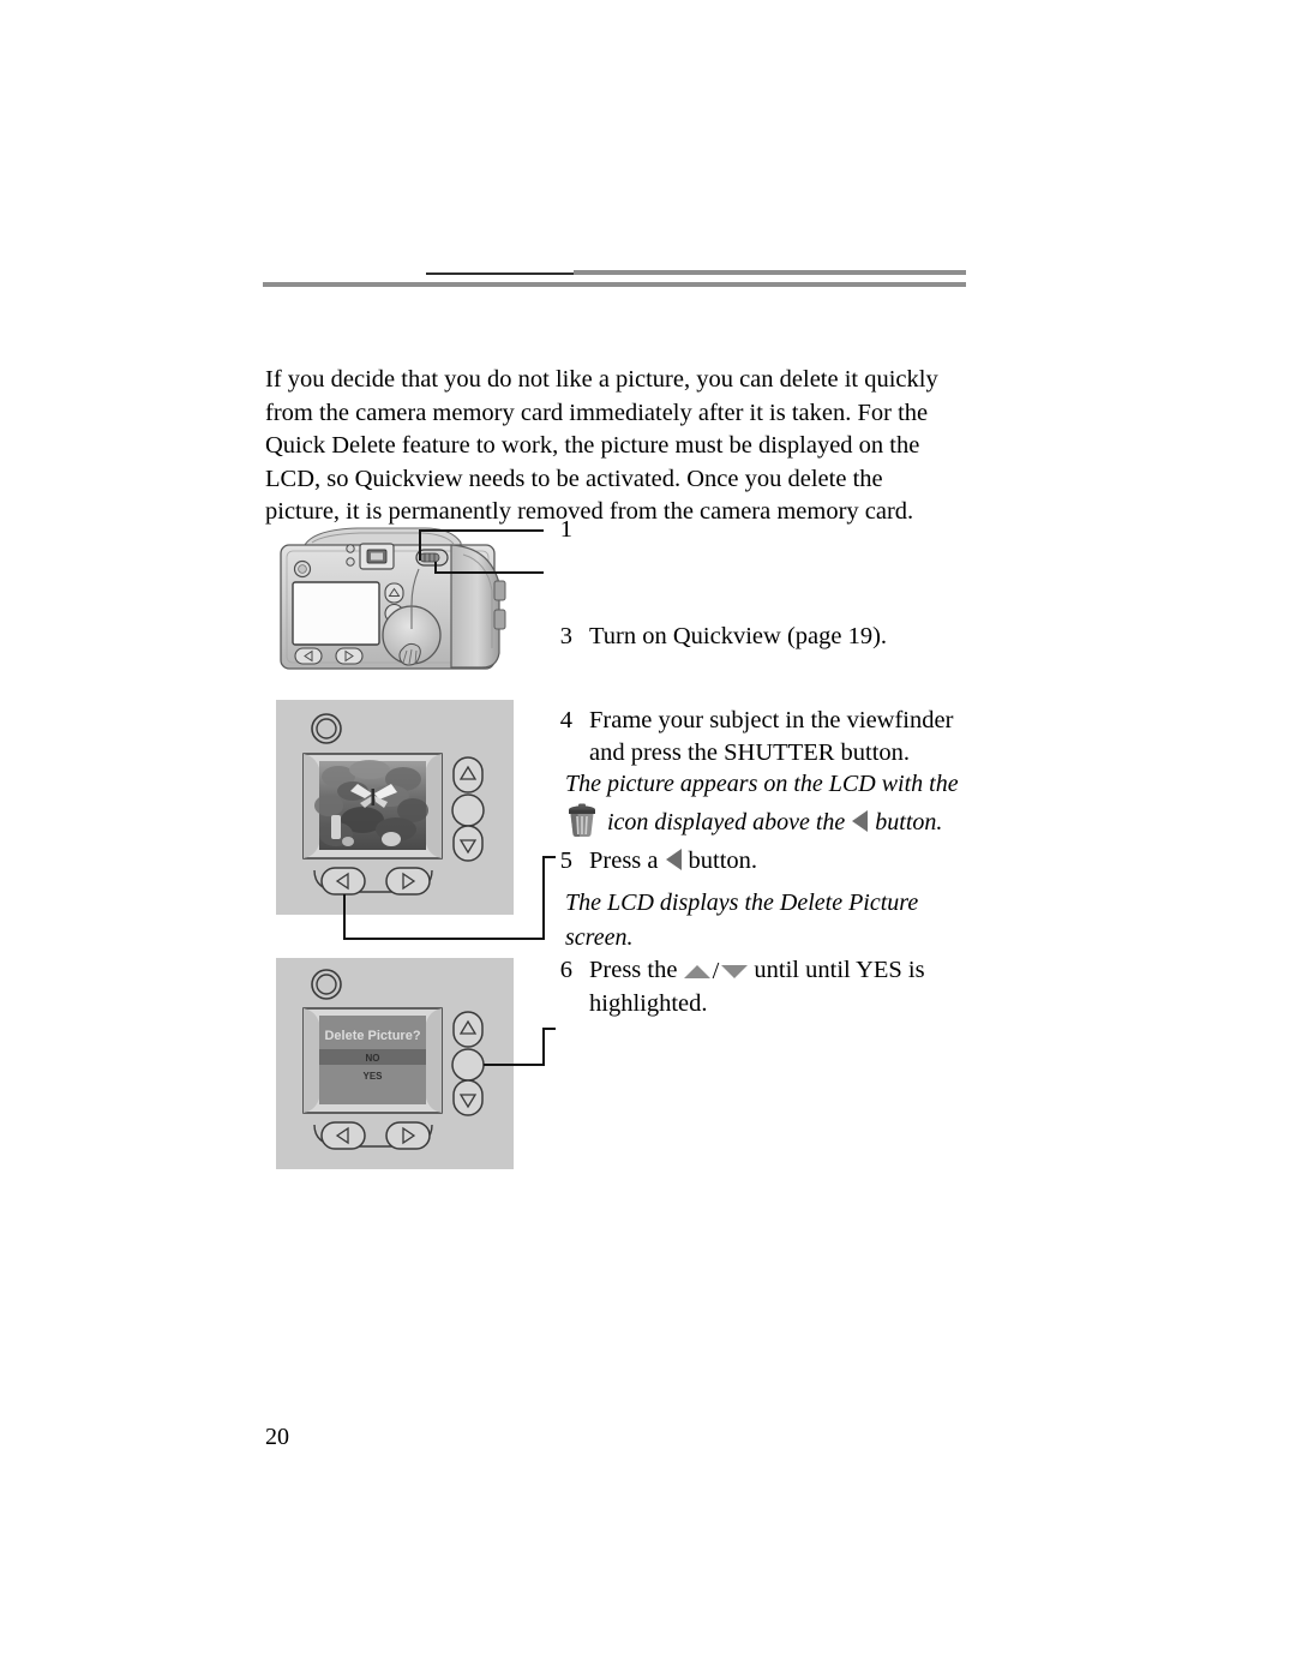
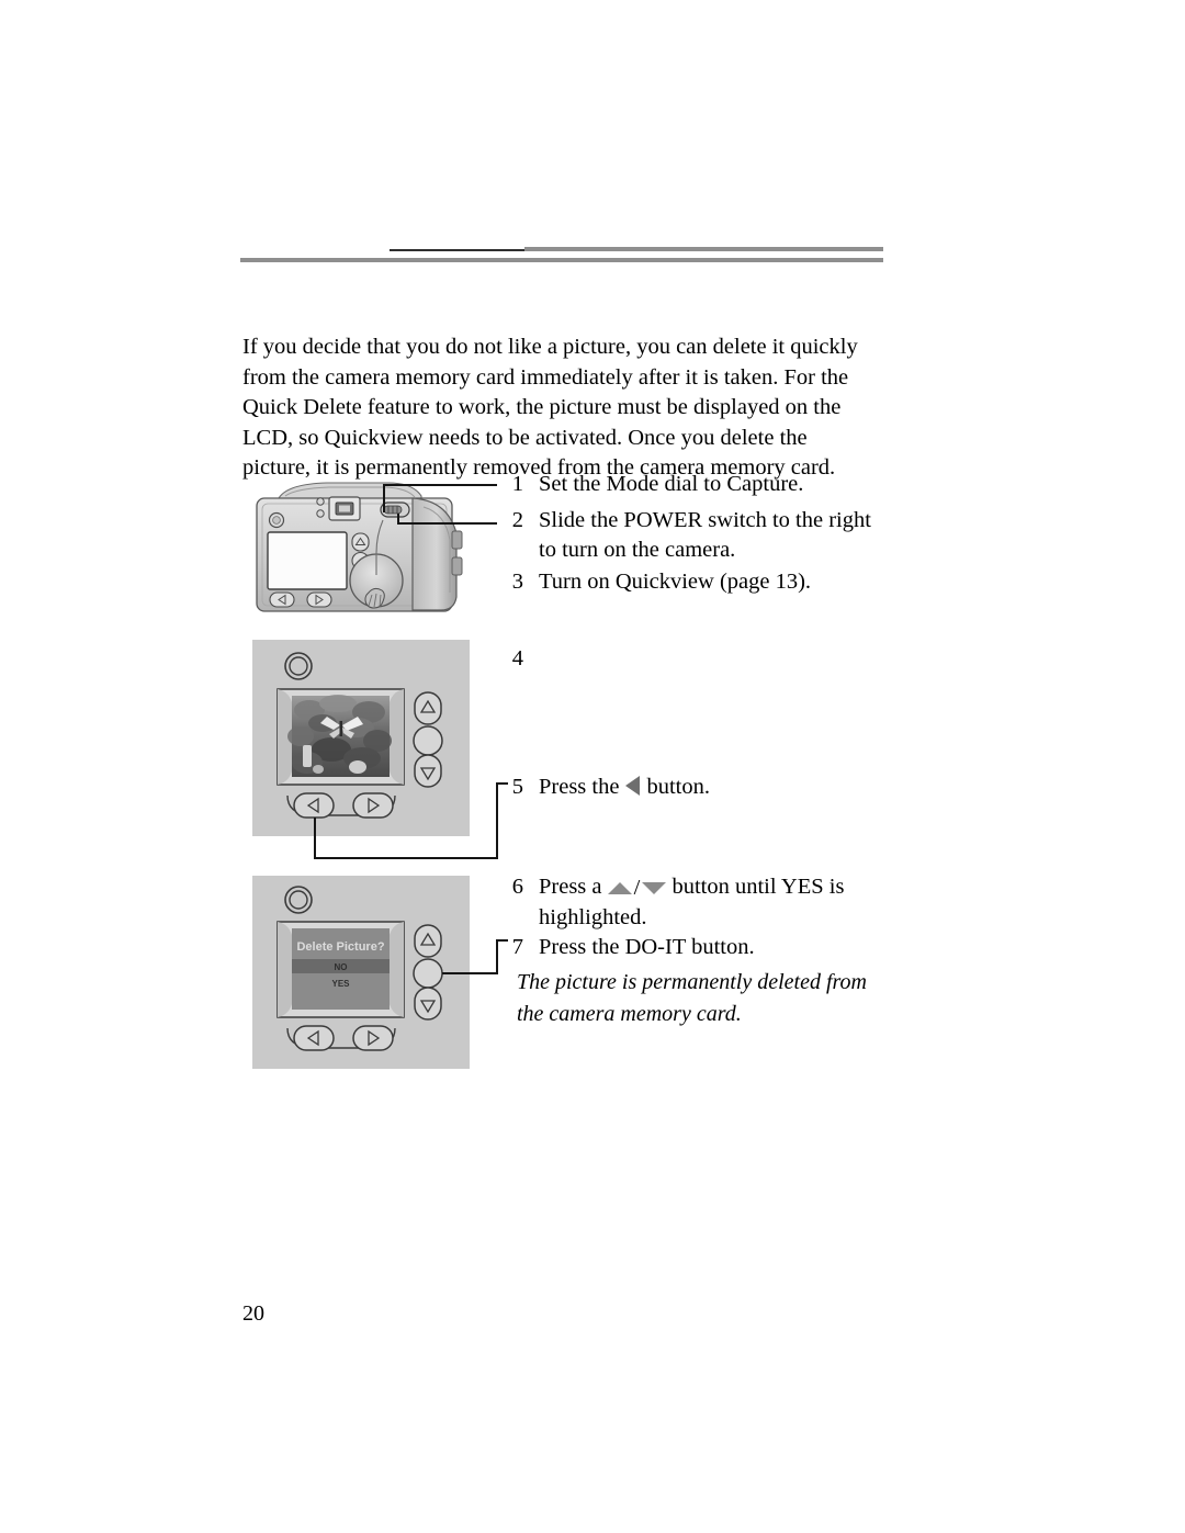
  If you decide that you do not like a picture, you can delete it quickly from the camera memory card immediately after it is taken. For the Quick Delete feature to work, the picture must be displayed on the LCD, so Quickview needs to be activated. Once you delete the picture, it is permanently removed from the camera memory card.
  1
+ Set the Mode dial to Capture.
+ 2
+ Slide the POWER switch to the right to turn on the camera.
  3
- Turn on Quickview (page 19).
+ Turn on Quickview (page 13).
  4
- Frame your subject in the viewfinder and press the SHUTTER button.
- The picture appears on the LCD with the
- icon displayed above the button.
  5
- Press a button.
+ Press the button.
- The LCD displays the Delete Picture screen.
  Delete Picture?
  NO
  YES
  6
- Press the
+ Press a
  /
- until until YES is highlighted.
+ button until YES is highlighted.
+ 7
+ Press the DO-IT button.
+ The picture is permanently deleted from the camera memory card.
  20
